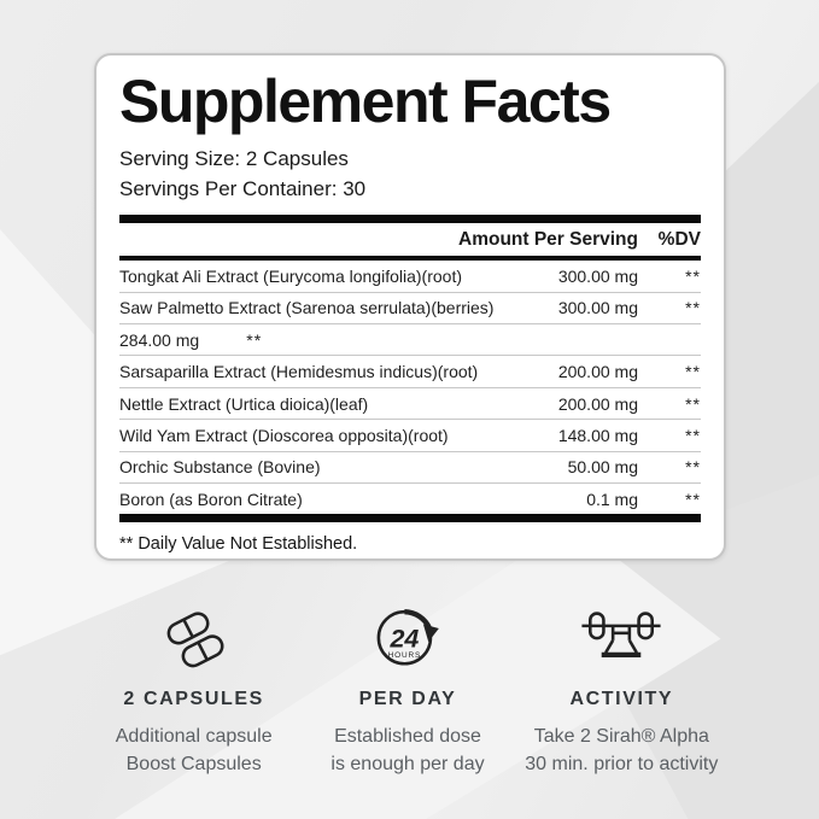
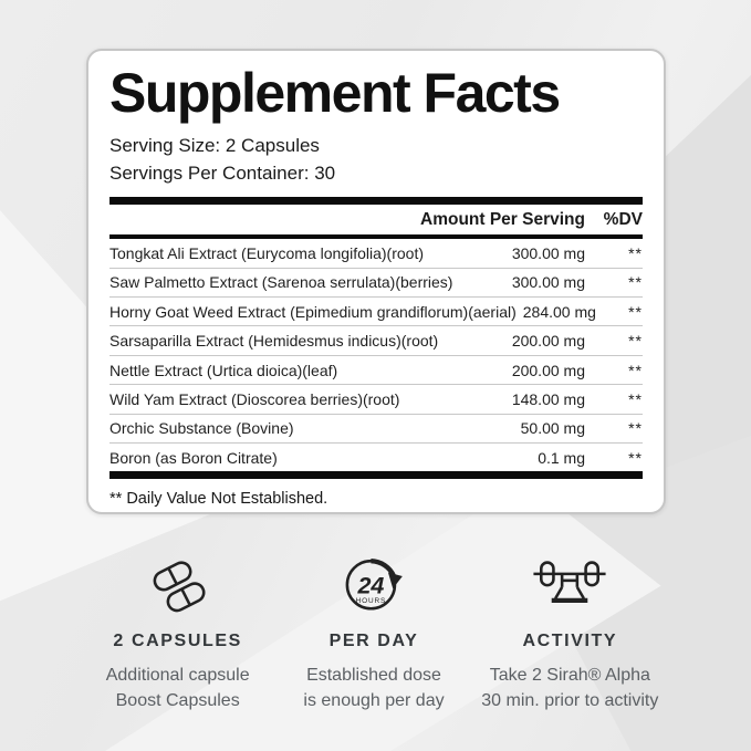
  Supplement Facts
  Serving Size: 2 Capsules
  Servings Per Container: 30
  Amount Per Serving
  %DV
  Tongkat Ali Extract (Eurycoma longifolia)(root)
  300.00 mg
  **
  Saw Palmetto Extract (Sarenoa serrulata)(berries)
  300.00 mg
  **
+ Horny Goat Weed Extract (Epimedium grandiflorum)(aerial)
  284.00 mg
  **
  Sarsaparilla Extract (Hemidesmus indicus)(root)
  200.00 mg
  **
  Nettle Extract (Urtica dioica)(leaf)
  200.00 mg
  **
- Wild Yam Extract (Dioscorea opposita)(root)
+ Wild Yam Extract (Dioscorea berries)(root)
  148.00 mg
  **
  Orchic Substance (Bovine)
  50.00 mg
  **
  Boron (as Boron Citrate)
  0.1 mg
  **
  ** Daily Value Not Established.
  2 CAPSULES
  Additional capsule
  Boost Capsules
  24
  PER DAY
  Established dose
  is enough per day
  ACTIVITY
  Take 2 Sirah® Alpha
  30 min. prior to activity
